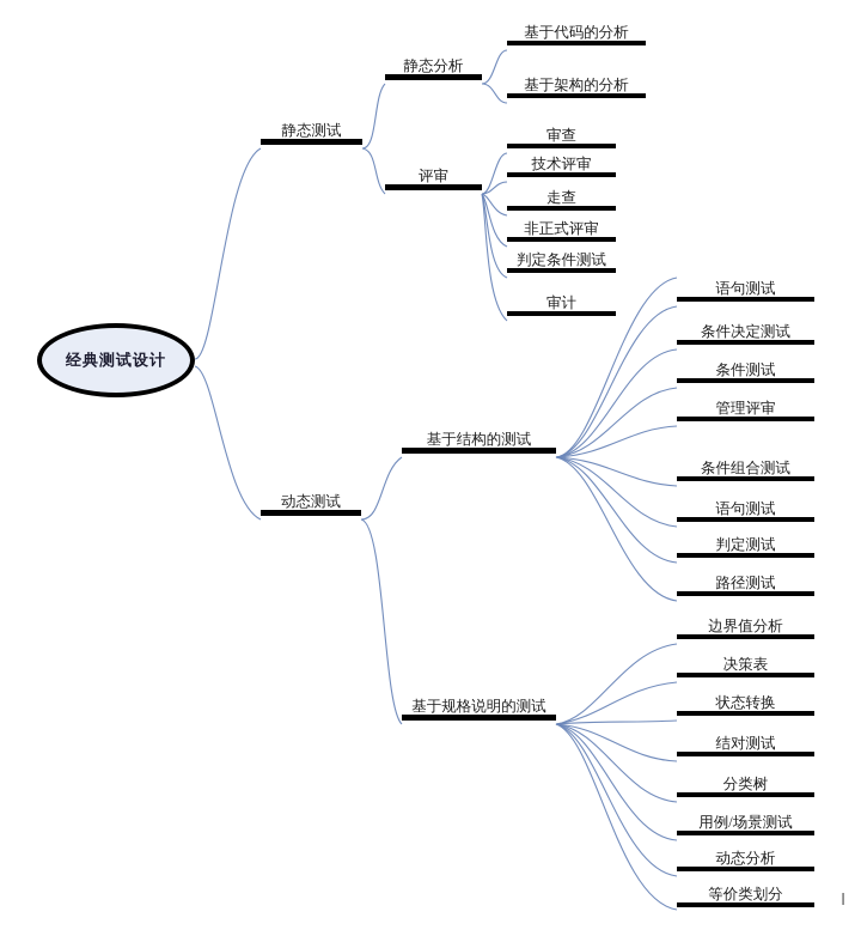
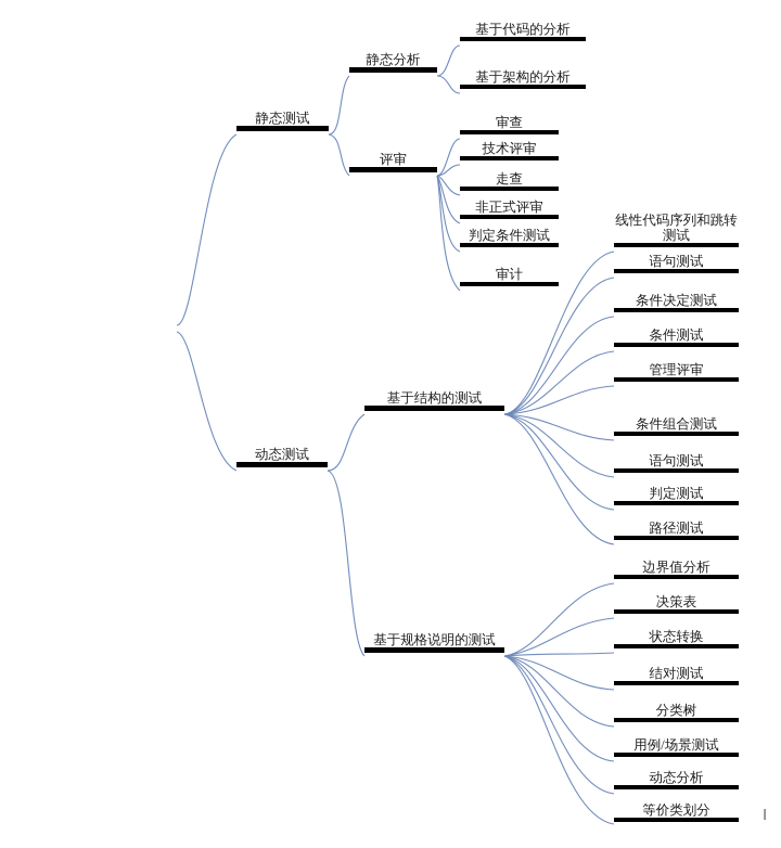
- 经典测试设计
  静态测试
  动态测试
  静态分析
  评审
  基于结构的测试
  基于规格说明的测试
  基于代码的分析
  基于架构的分析
  审查
  技术评审
  走查
  非正式评审
  判定条件测试
  审计
+ 线性代码序列和跳转测试
  语句测试
  条件决定测试
  条件测试
  管理评审
  条件组合测试
  语句测试
  判定测试
  路径测试
  边界值分析
  决策表
  状态转换
  结对测试
  分类树
  用例/场景测试
  动态分析
  等价类划分
  I
